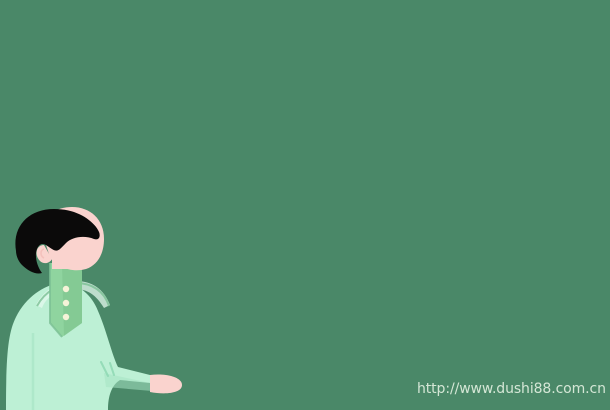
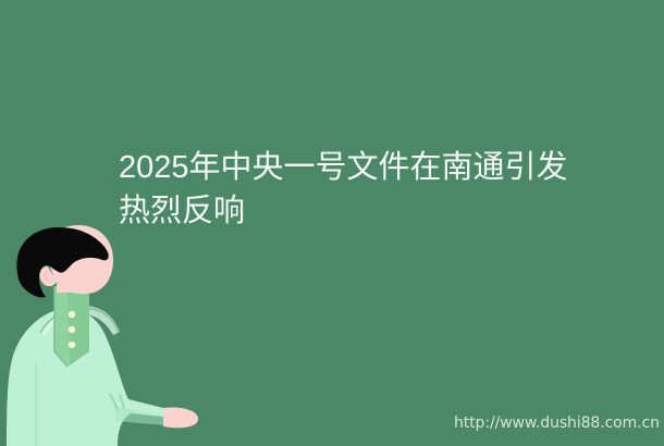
+ 2025年中央一号文件在南通引发热烈反响
  http://www.dushi88.com.cn
